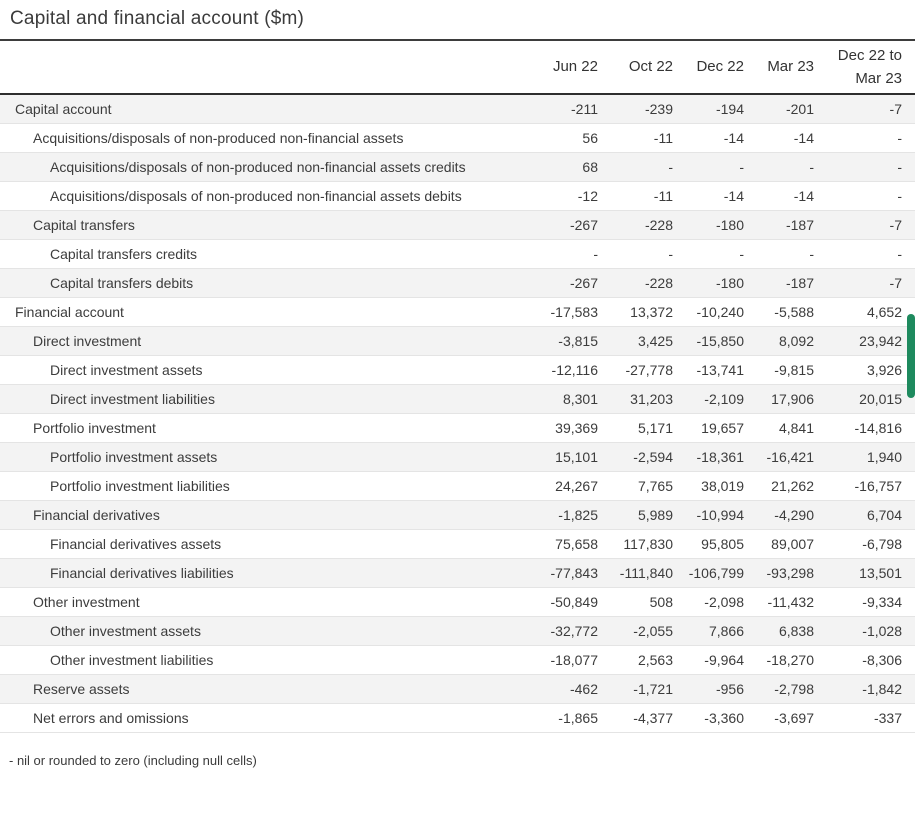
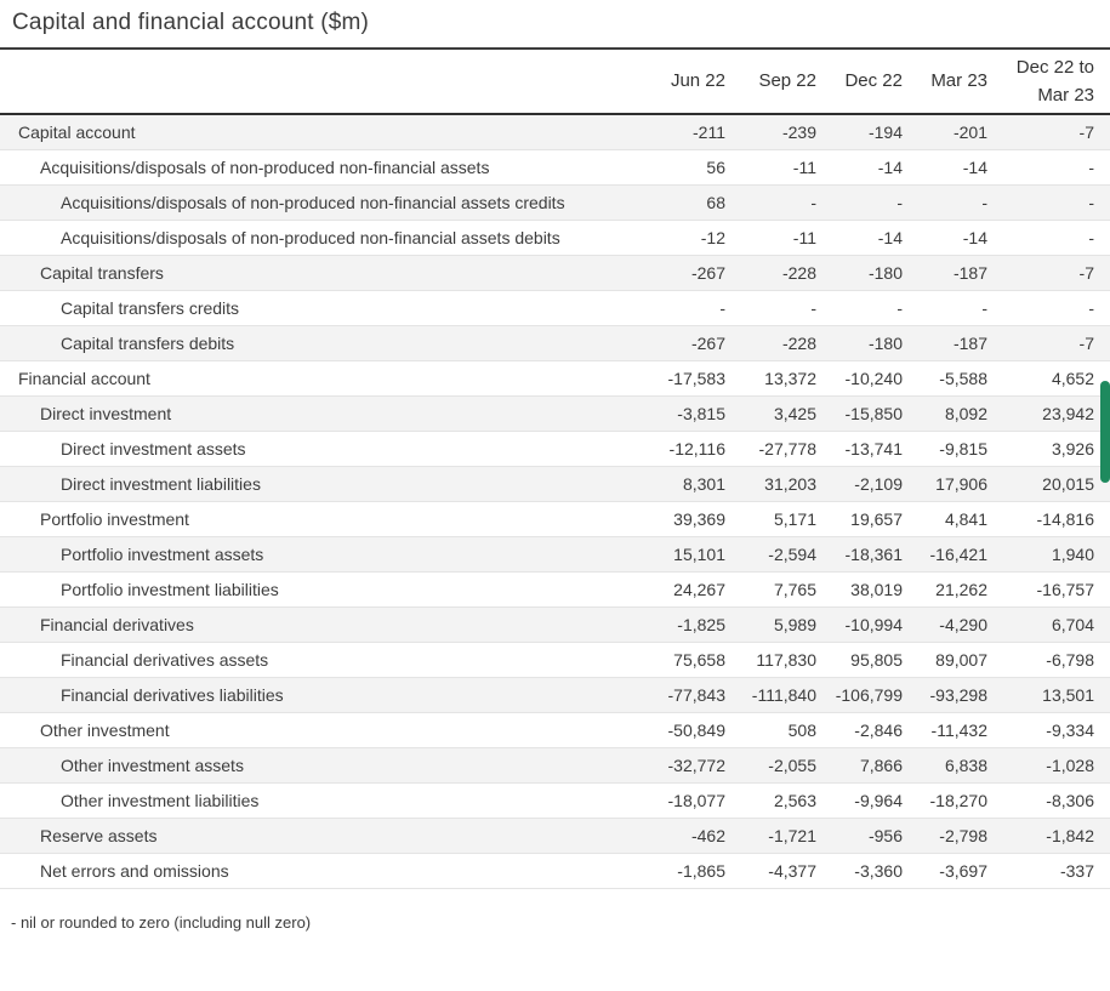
  Capital and financial account ($m)
- 	Jun 22	Oct 22	Dec 22	Mar 23	Dec 22 to Mar 23
+ 	Jun 22	Sep 22	Dec 22	Mar 23	Dec 22 to Mar 23
  Capital account	-211	-239	-194	-201	-7
  Acquisitions/disposals of non-produced non-financial assets	56	-11	-14	-14	-
  Acquisitions/disposals of non-produced non-financial assets credits	68	-	-	-	-
  Acquisitions/disposals of non-produced non-financial assets debits	-12	-11	-14	-14	-
  Capital transfers	-267	-228	-180	-187	-7
  Capital transfers credits	-	-	-	-	-
  Capital transfers debits	-267	-228	-180	-187	-7
  Financial account	-17,583	13,372	-10,240	-5,588	4,652
  Direct investment	-3,815	3,425	-15,850	8,092	23,942
  Direct investment assets	-12,116	-27,778	-13,741	-9,815	3,926
  Direct investment liabilities	8,301	31,203	-2,109	17,906	20,015
  Portfolio investment	39,369	5,171	19,657	4,841	-14,816
  Portfolio investment assets	15,101	-2,594	-18,361	-16,421	1,940
  Portfolio investment liabilities	24,267	7,765	38,019	21,262	-16,757
  Financial derivatives	-1,825	5,989	-10,994	-4,290	6,704
  Financial derivatives assets	75,658	117,830	95,805	89,007	-6,798
  Financial derivatives liabilities	-77,843	-111,840	-106,799	-93,298	13,501
- Other investment	-50,849	508	-2,098	-11,432	-9,334
+ Other investment	-50,849	508	-2,846	-11,432	-9,334
  Other investment assets	-32,772	-2,055	7,866	6,838	-1,028
  Other investment liabilities	-18,077	2,563	-9,964	-18,270	-8,306
  Reserve assets	-462	-1,721	-956	-2,798	-1,842
  Net errors and omissions	-1,865	-4,377	-3,360	-3,697	-337
- - nil or rounded to zero (including null cells)
+ - nil or rounded to zero (including null zero)
